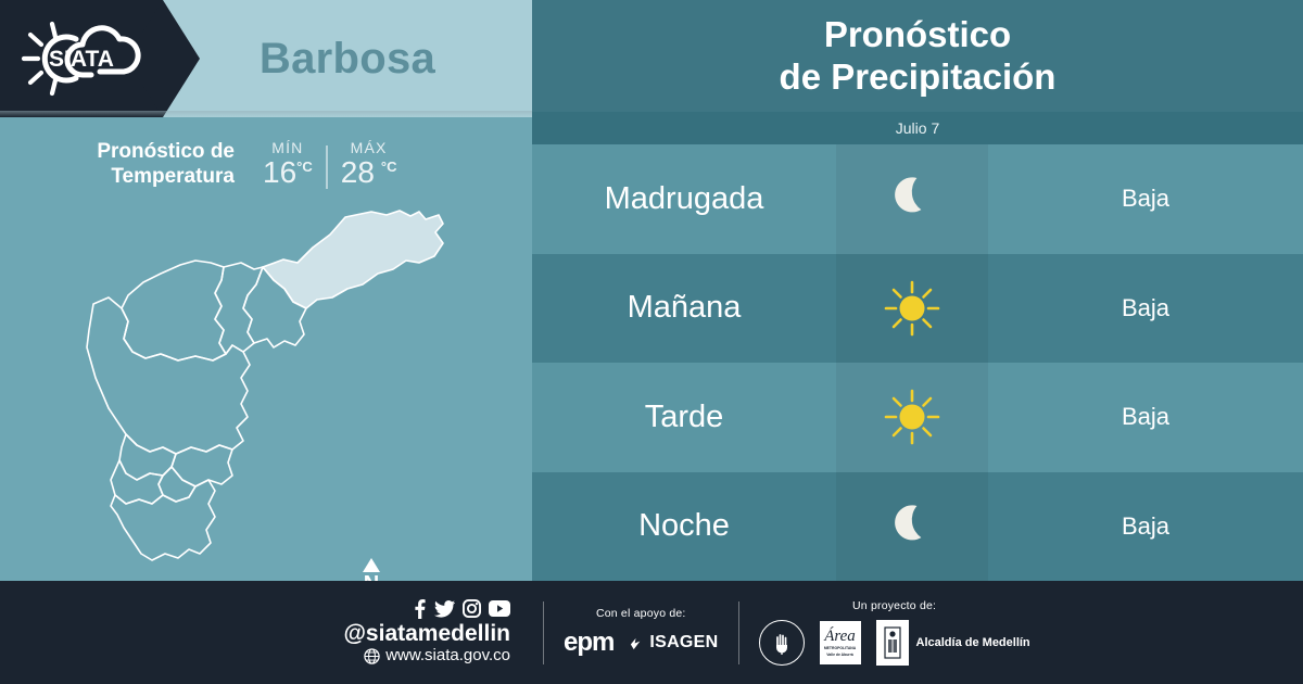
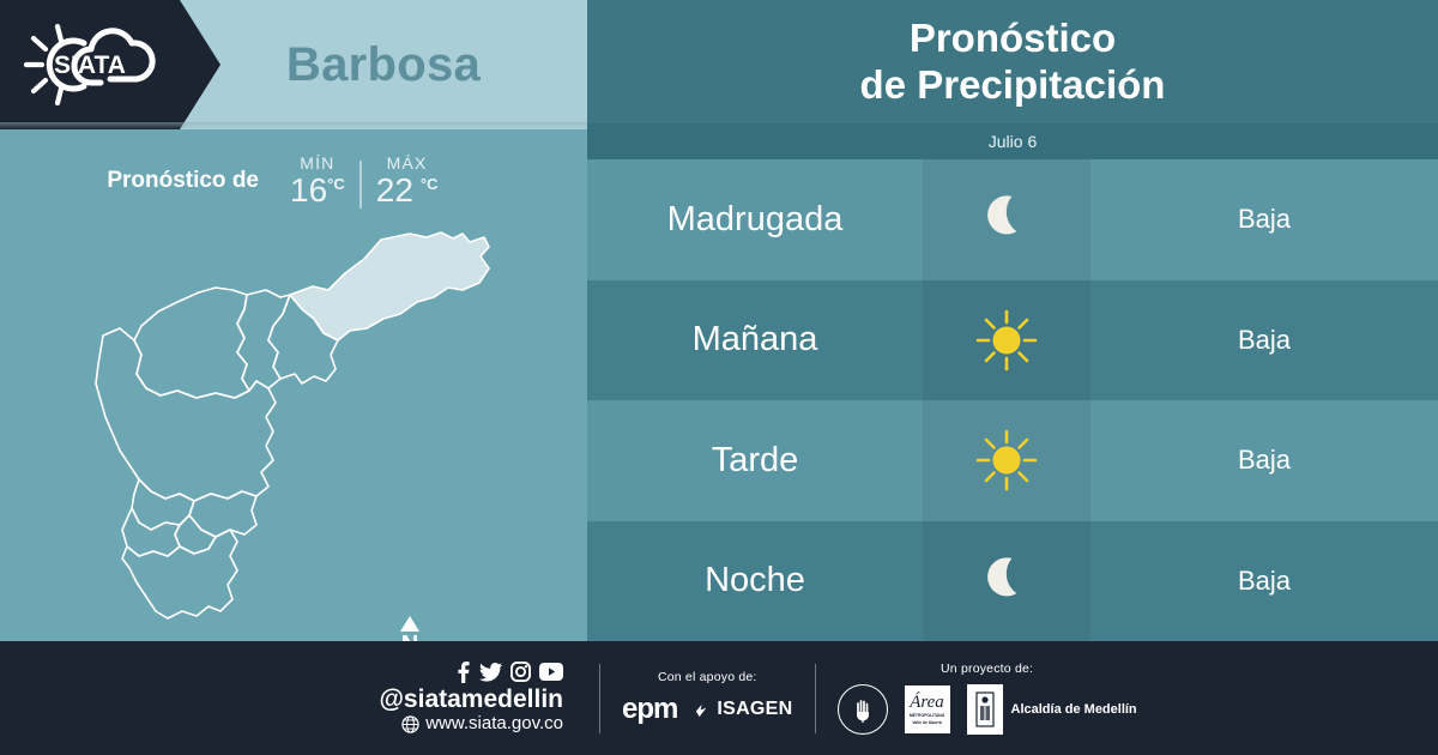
  SIATA
  Barbosa
  Pronóstico de
- Temperatura
  MÍN
  16
  °C
  MÁX
- 28
+ 22
  °C
  Pronóstico
  de Precipitación
- Julio 7
+ Julio 6
  Madrugada
  Baja
  Mañana
  Baja
  Tarde
  Baja
  Noche
  Baja
  @siatamedellin
  www.siata.gov.co
  Con el apoyo de:
  epm
  ISAGEN
  Un proyecto de:
  Área
  Alcaldía de Medellín
